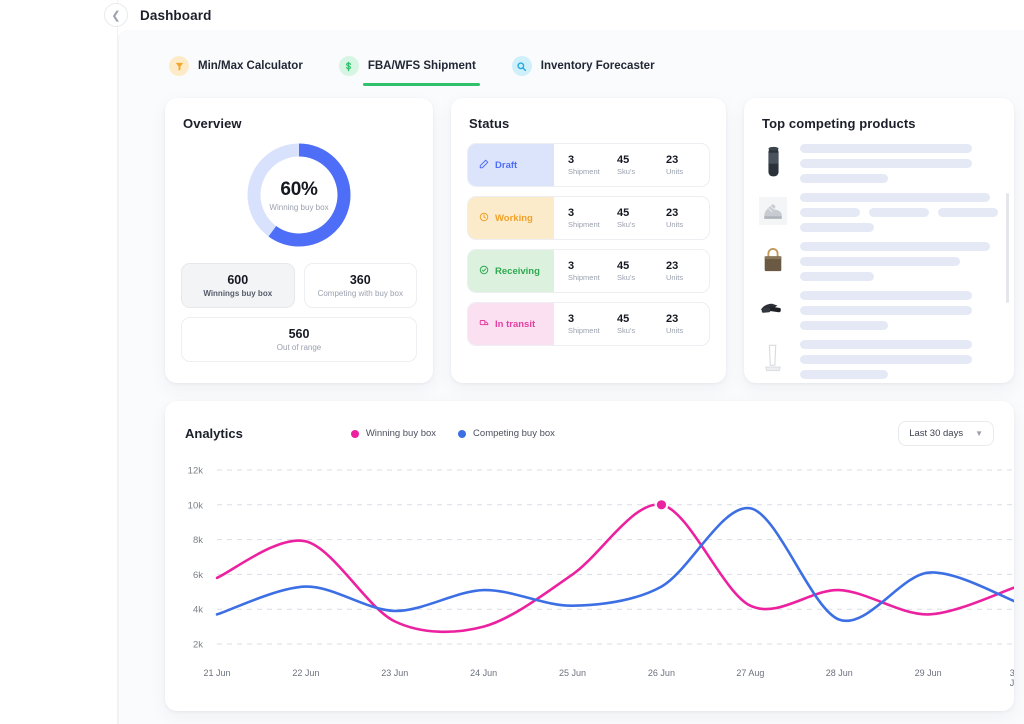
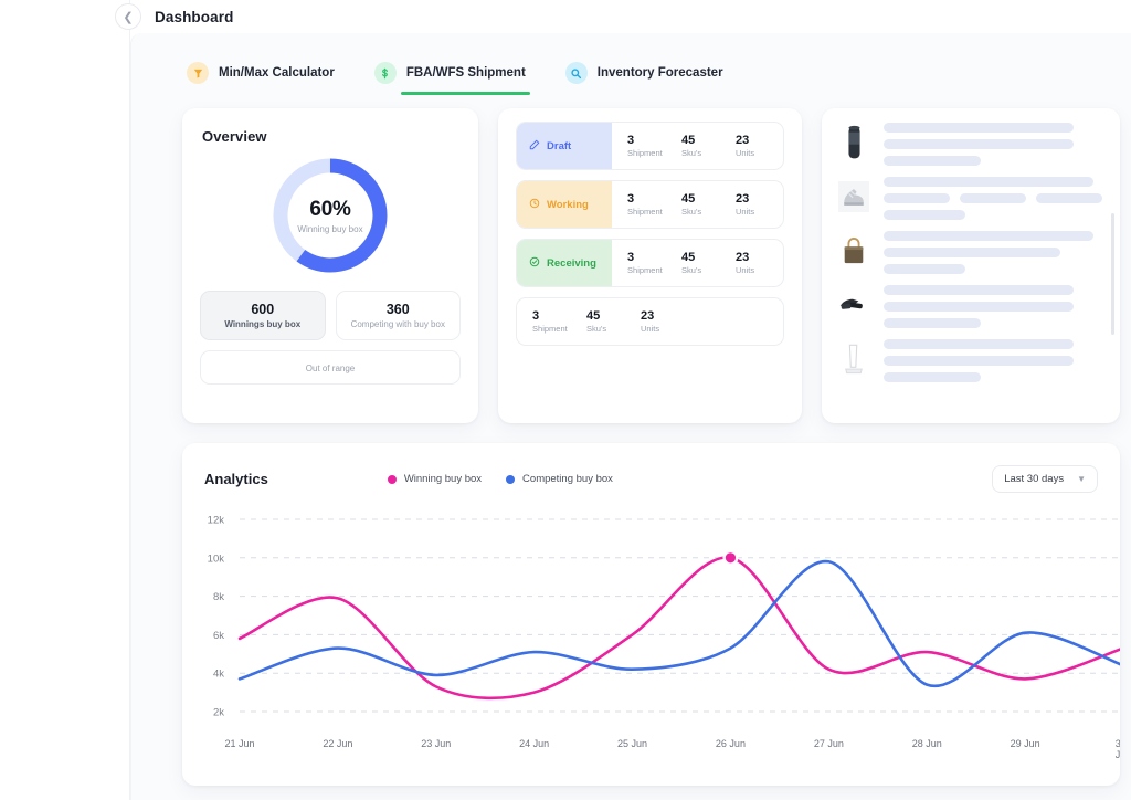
  ❮
  Dashboard
  Min/Max Calculator
  FBA/WFS Shipment
  Inventory Forecaster
  Overview
  60%
  Winning buy box
  600
  Winnings buy box
  360
  Competing with buy box
- 560
  Out of range
- Status
  Draft
  3
  Shipment
  45
  Sku's
  23
  Units
  Working
  3
  Shipment
  45
  Sku's
  23
  Units
  Receiving
  3
  Shipment
  45
  Sku's
  23
  Units
- In transit
  3
  Shipment
  45
  Sku's
  23
  Units
- Top competing products
  Analytics
  Winning buy box
  Competing buy box
  Last 30 days
  ▼
  2k
  4k
  6k
  8k
  10k
  12k
  21 Jun
  22 Jun
  23 Jun
  24 Jun
  25 Jun
  26 Jun
- 27 Aug
+ 27 Jun
  28 Jun
  29 Jun
